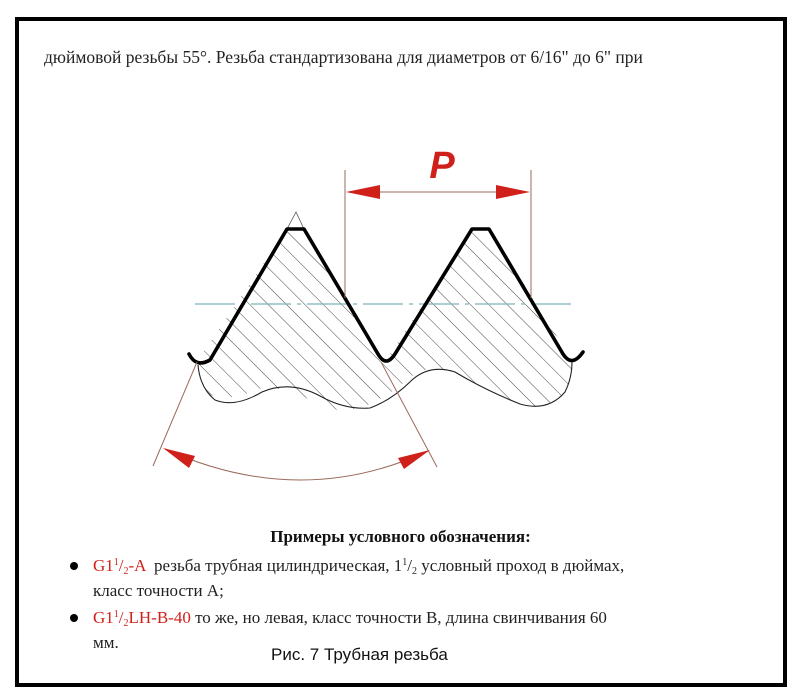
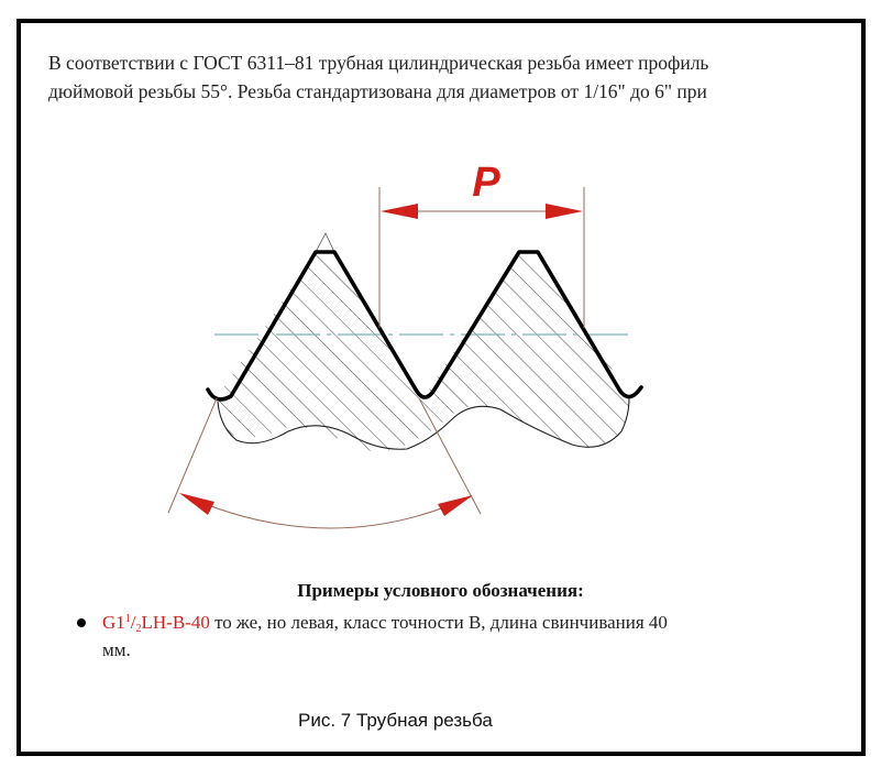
+ В соответствии с ГОСТ 6311–81 трубная цилиндрическая резьба имеет профиль
- дюймовой резьбы 55°. Резьба стандартизована для диаметров от 6/16" до 6" при
+ дюймовой резьбы 55°. Резьба стандартизована для диаметров от 1/16" до 6" при
  P
  Примеры условного обозначения:
- G11/2-A резьба трубная цилиндрическая, 11/2 условный проход в дюймах,
- класс точности А;
- G11/2LH-B-40 то же, но левая, класс точности В, длина свинчивания 60
+ G11/2LH-B-40 то же, но левая, класс точности В, длина свинчивания 40
  мм.
  Рис. 7 Трубная резьба
